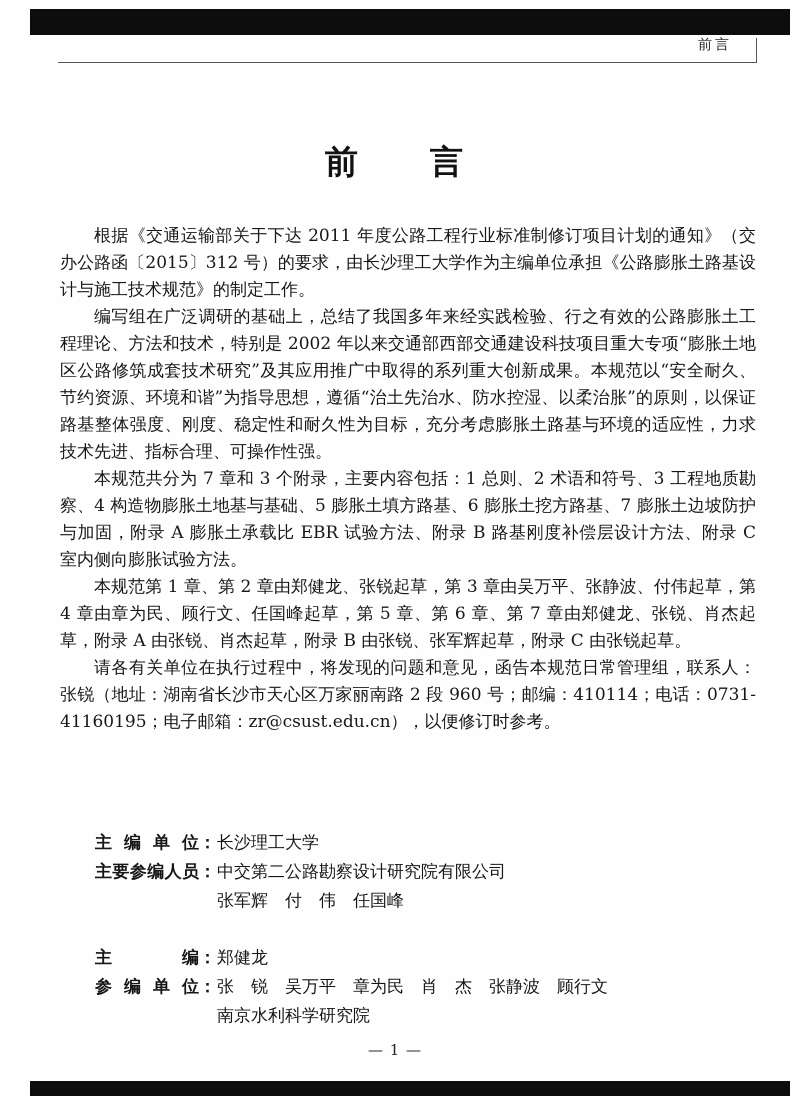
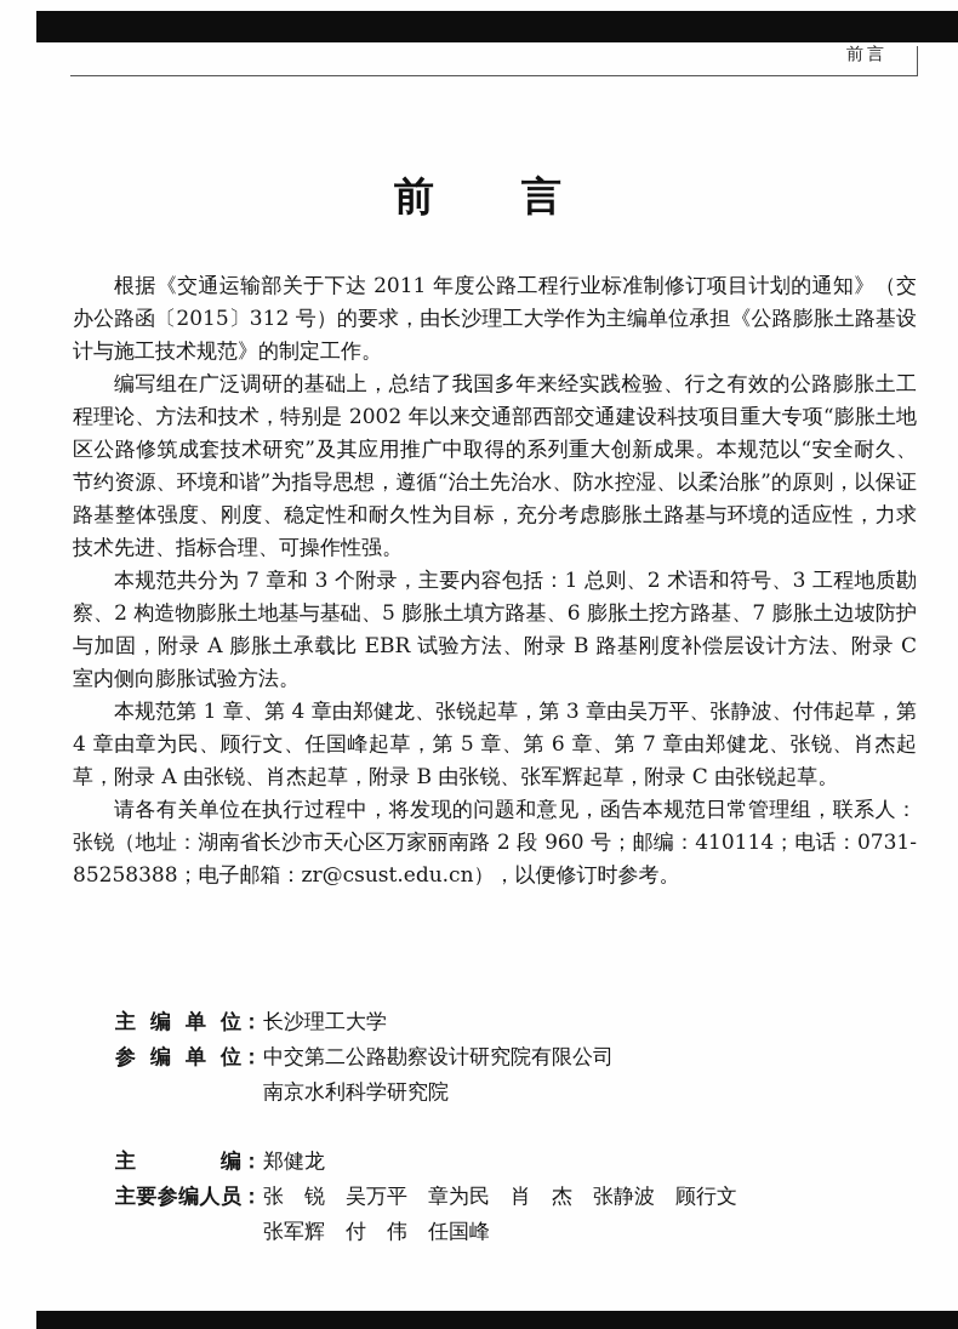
  前言
  前 言
  根据《交通运输部关于下达 2011 年度公路工程行业标准制修订项目计划的通知》（交办公路函〔2015〕312 号）的要求，由长沙理工大学作为主编单位承担《公路膨胀土路基设计与施工技术规范》的制定工作。
  编写组在广泛调研的基础上，总结了我国多年来经实践检验、行之有效的公路膨胀土工程理论、方法和技术，特别是 2002 年以来交通部西部交通建设科技项目重大专项“膨胀土地区公路修筑成套技术研究”及其应用推广中取得的系列重大创新成果。本规范以“安全耐久、节约资源、环境和谐”为指导思想，遵循“治土先治水、防水控湿、以柔治胀”的原则，以保证路基整体强度、刚度、稳定性和耐久性为目标，充分考虑膨胀土路基与环境的适应性，力求技术先进、指标合理、可操作性强。
- 本规范共分为 7 章和 3 个附录，主要内容包括：1 总则、2 术语和符号、3 工程地质勘察、4 构造物膨胀土地基与基础、5 膨胀土填方路基、6 膨胀土挖方路基、7 膨胀土边坡防护与加固，附录 A 膨胀土承载比 EBR 试验方法、附录 B 路基刚度补偿层设计方法、附录 C 室内侧向膨胀试验方法。
+ 本规范共分为 7 章和 3 个附录，主要内容包括：1 总则、2 术语和符号、3 工程地质勘察、2 构造物膨胀土地基与基础、5 膨胀土填方路基、6 膨胀土挖方路基、7 膨胀土边坡防护与加固，附录 A 膨胀土承载比 EBR 试验方法、附录 B 路基刚度补偿层设计方法、附录 C 室内侧向膨胀试验方法。
- 本规范第 1 章、第 2 章由郑健龙、张锐起草，第 3 章由吴万平、张静波、付伟起草，第 4 章由章为民、顾行文、任国峰起草，第 5 章、第 6 章、第 7 章由郑健龙、张锐、肖杰起草，附录 A 由张锐、肖杰起草，附录 B 由张锐、张军辉起草，附录 C 由张锐起草。
+ 本规范第 1 章、第 4 章由郑健龙、张锐起草，第 3 章由吴万平、张静波、付伟起草，第 4 章由章为民、顾行文、任国峰起草，第 5 章、第 6 章、第 7 章由郑健龙、张锐、肖杰起草，附录 A 由张锐、肖杰起草，附录 B 由张锐、张军辉起草，附录 C 由张锐起草。
- 请各有关单位在执行过程中，将发现的问题和意见，函告本规范日常管理组，联系人：张锐（地址：湖南省长沙市天心区万家丽南路 2 段 960 号；邮编：410114；电话：0731-41160195；电子邮箱：zr@csust.edu.cn），以便修订时参考。
+ 请各有关单位在执行过程中，将发现的问题和意见，函告本规范日常管理组，联系人：张锐（地址：湖南省长沙市天心区万家丽南路 2 段 960 号；邮编：410114；电话：0731-85258388；电子邮箱：zr@csust.edu.cn），以便修订时参考。
  主编单位：长沙理工大学
- 主要参编人员：中交第二公路勘察设计研究院有限公司
+ 参编单位：中交第二公路勘察设计研究院有限公司
- 张军辉 付 伟 任国峰
+ 南京水利科学研究院
  主编：郑健龙
- 参编单位：张 锐 吴万平 章为民 肖 杰 张静波 顾行文
+ 主要参编人员：张 锐 吴万平 章为民 肖 杰 张静波 顾行文
- 南京水利科学研究院
+ 张军辉 付 伟 任国峰
- — 1 —
